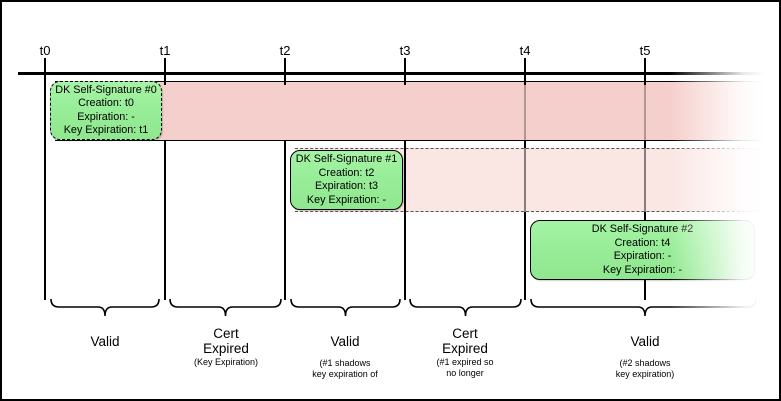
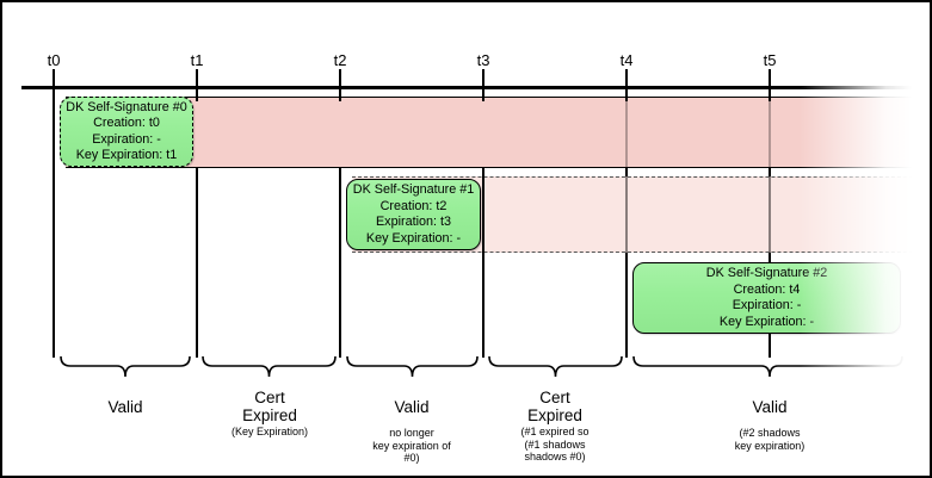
  t0
  t1
  t2
  t3
  t4
  t5
  DK Self-Signature #0
  Creation: t0
  Expiration: -
  Key Expiration: t1
  DK Self-Signature #1
  Creation: t2
  Expiration: t3
  Key Expiration: -
  DK Self-Signatu
  Creation: t4
  Expiration:
  Key Expiratio
  Valid
  Cert
  Expired
  (Key Expiration)
  Valid
- (#1 shadows
+ no longer
  key expiration of
+ #0)
  Cert
  Expired
  (#1 expired so
- no longer
+ (#1 shadows
+ shadows #0)
  Valid
  (#2 shadows
  key expiration)
